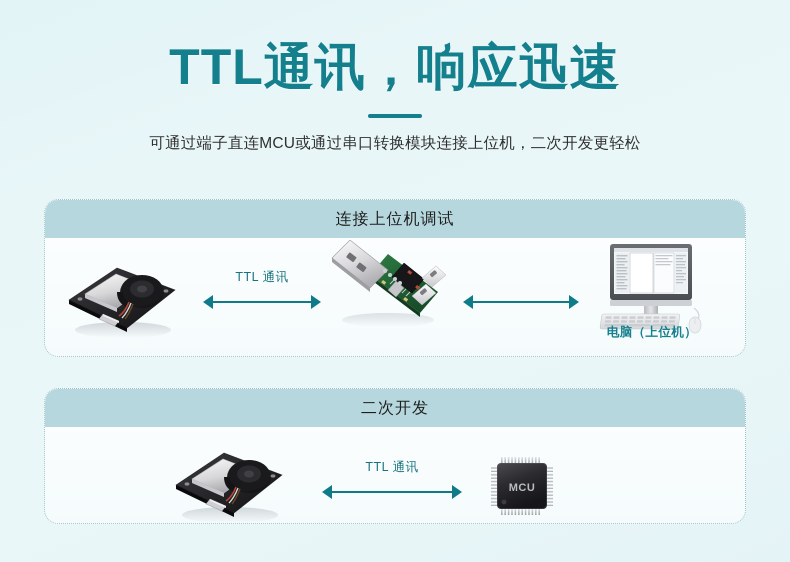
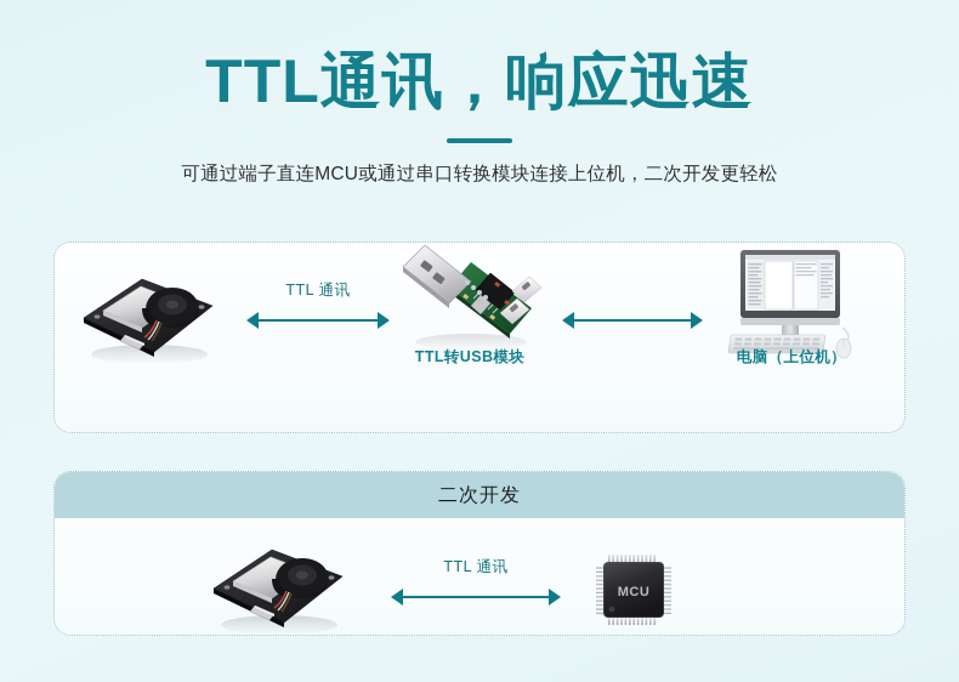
  TTL通讯，响应迅速
  可通过端子直连MCU或通过串口转换模块连接上位机，二次开发更轻松
- 连接上位机调试
  TTL 通讯
+ TTL转USB模块
  电脑（上位机）
  二次开发
  TTL 通讯
  MCU
